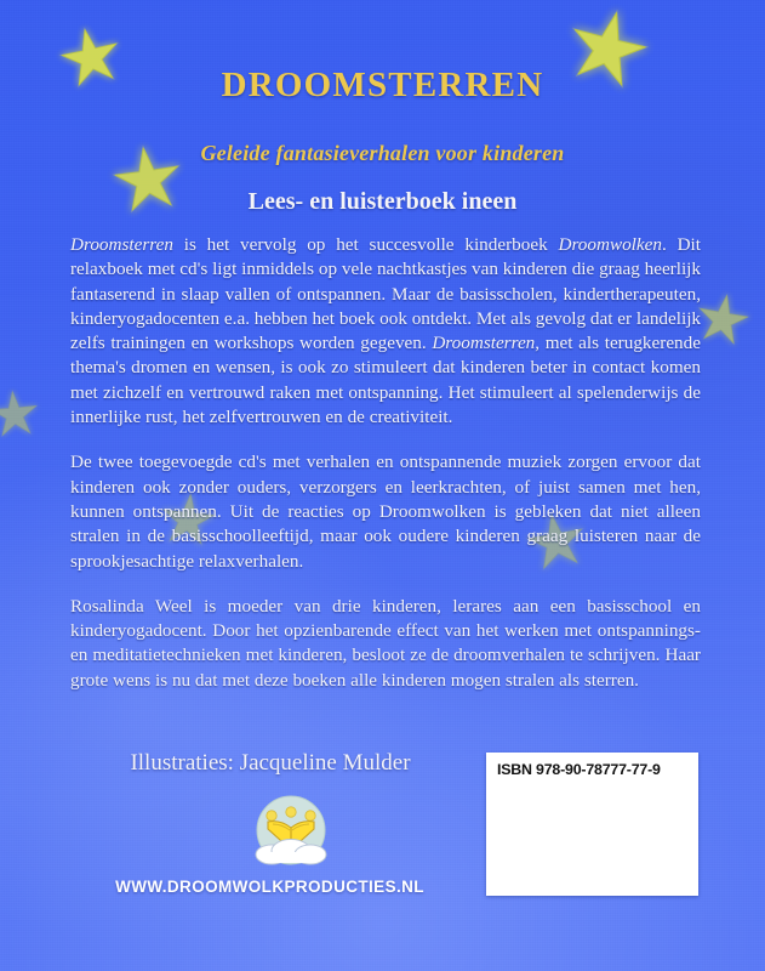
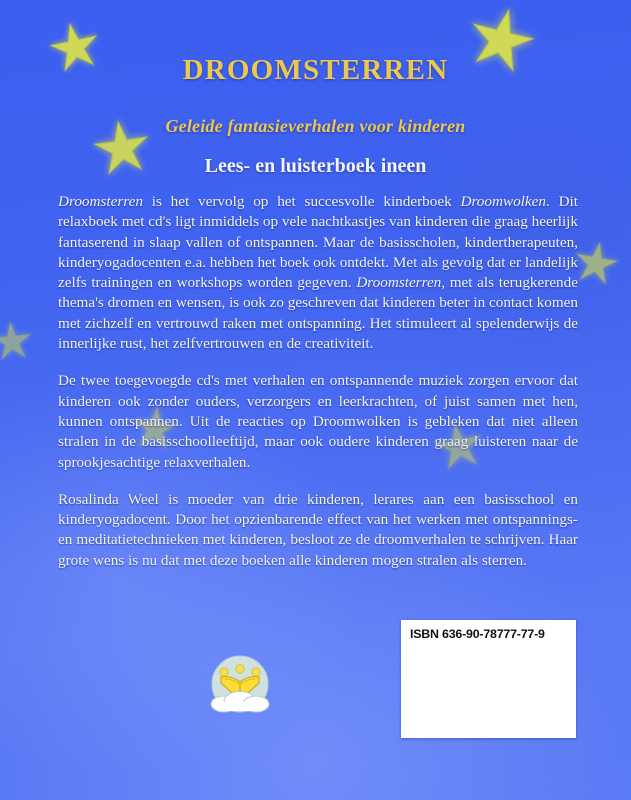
  DROOMSTERREN
  Geleide fantasieverhalen voor kinderen
  Lees- en luisterboek ineen
- Droomsterren is het vervolg op het succesvolle kinderboek Droomwolken. Dit relaxboek met cd's ligt inmiddels op vele nachtkastjes van kinderen die graag heerlijk fantaserend in slaap vallen of ontspannen. Maar de basisscholen, kindertherapeuten, kinderyogadocenten e.a. hebben het boek ook ontdekt. Met als gevolg dat er landelijk zelfs trainingen en workshops worden gegeven. Droomsterren, met als terugkerende thema's dromen en wensen, is ook zo stimuleert dat kinderen beter in contact komen met zichzelf en vertrouwd raken met ontspanning. Het stimuleert al spelenderwijs de innerlijke rust, het zelfvertrouwen en de creativiteit.
+ Droomsterren is het vervolg op het succesvolle kinderboek Droomwolken. Dit relaxboek met cd's ligt inmiddels op vele nachtkastjes van kinderen die graag heerlijk fantaserend in slaap vallen of ontspannen. Maar de basisscholen, kindertherapeuten, kinderyogadocenten e.a. hebben het boek ook ontdekt. Met als gevolg dat er landelijk zelfs trainingen en workshops worden gegeven. Droomsterren, met als terugkerende thema's dromen en wensen, is ook zo geschreven dat kinderen beter in contact komen met zichzelf en vertrouwd raken met ontspanning. Het stimuleert al spelenderwijs de innerlijke rust, het zelfvertrouwen en de creativiteit.
  De twee toegevoegde cd's met verhalen en ontspannende muziek zorgen ervoor dat kinderen ook zonder ouders, verzorgers en leerkrachten, of juist samen met hen, kunnen ontspannen. Uit de reacties op Droomwolken is gebleken dat niet alleen stralen in de basisschoolleeftijd, maar ook oudere kinderen graag luisteren naar de sprookjesachtige relaxverhalen.
  Rosalinda Weel is moeder van drie kinderen, lerares aan een basisschool en kinderyogadocent. Door het opzienbarende effect van het werken met ontspannings- en meditatietechnieken met kinderen, besloot ze de droomverhalen te schrijven. Haar grote wens is nu dat met deze boeken alle kinderen mogen stralen als sterren.
- Illustraties: Jacqueline Mulder
- WWW.DROOMWOLKPRODUCTIES.NL
- ISBN 978-90-78777-77-9
+ ISBN 636-90-78777-77-9
